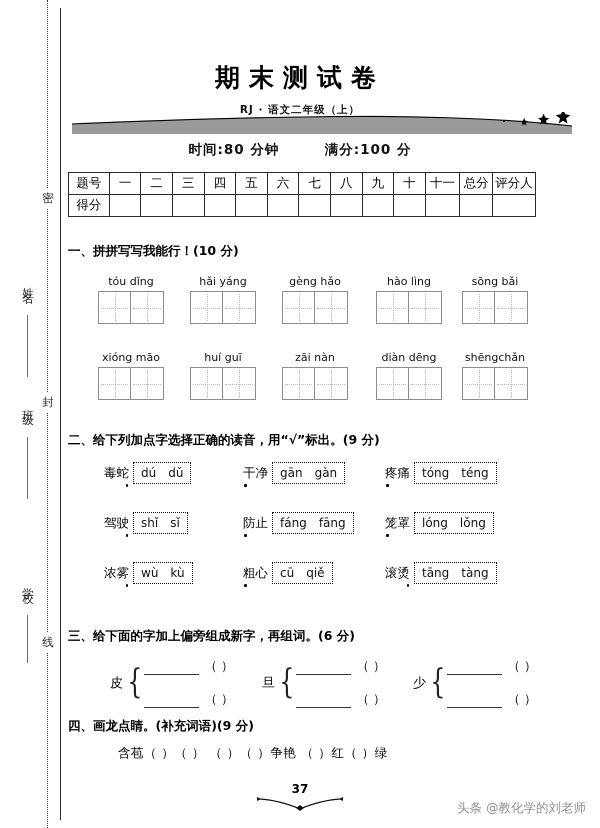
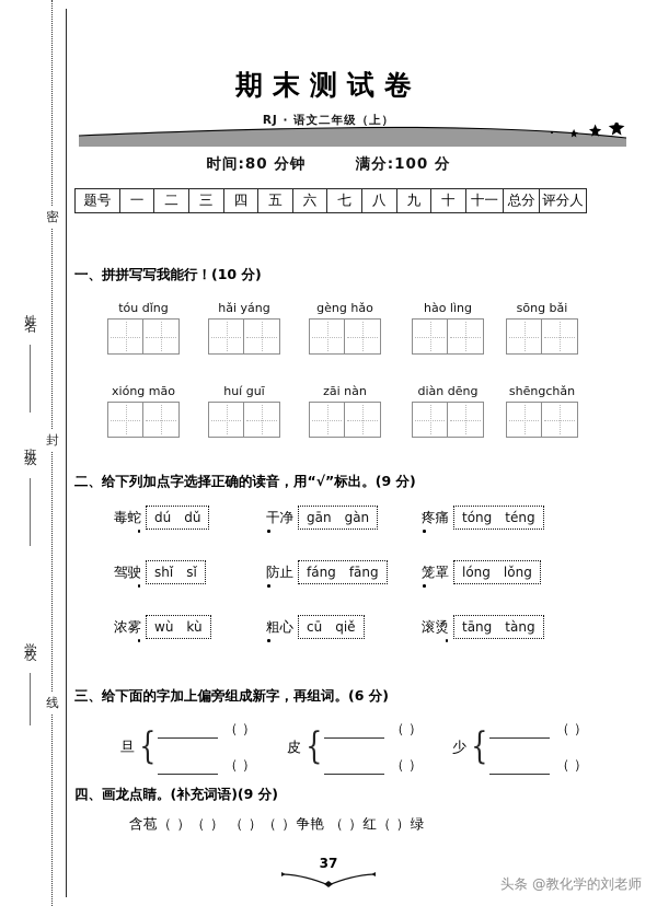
  密
  封
  线
  期末测试卷
  RJ · 语文二年级（上）
  时间:80 分钟 满分:100 分
  题号	一	二	三	四	五	六	七	八	九	十	十一	总分	评分人
- 得分
  一、拼拼写写我能行！(10 分)
  tóu dǐng
  hǎi yáng
  gèng hǎo
  hào lìng
  sōng bǎi
  xióng māo
  huí guī
  zāi nàn
  diàn dēng
  shēngchǎn
  二、给下列加点字选择正确的读音，用“√”标出。(9 分)
  毒蛇
  dú dǔ
  干净
  gān gàn
  疼痛
  tóng téng
  驾驶
  shǐ sǐ
  防止
  fáng fāng
  笼罩
  lóng lǒng
  浓雾
  wù kù
  粗心
  cū qiě
  滚烫
  tāng tàng
  三、给下面的字加上偏旁组成新字，再组词。(6 分)
- 皮
+ 旦
  {
  （ ）
  （ ）
- 旦
+ 皮
  {
  （ ）
  （ ）
  少
  {
  （ ）
  （ ）
  四、画龙点睛。(补充词语)(9 分)
  含苞（ ）（ ） （ ）（ ）争艳 （ ）红（ ）绿
  37
  头条 @教化学的刘老师
